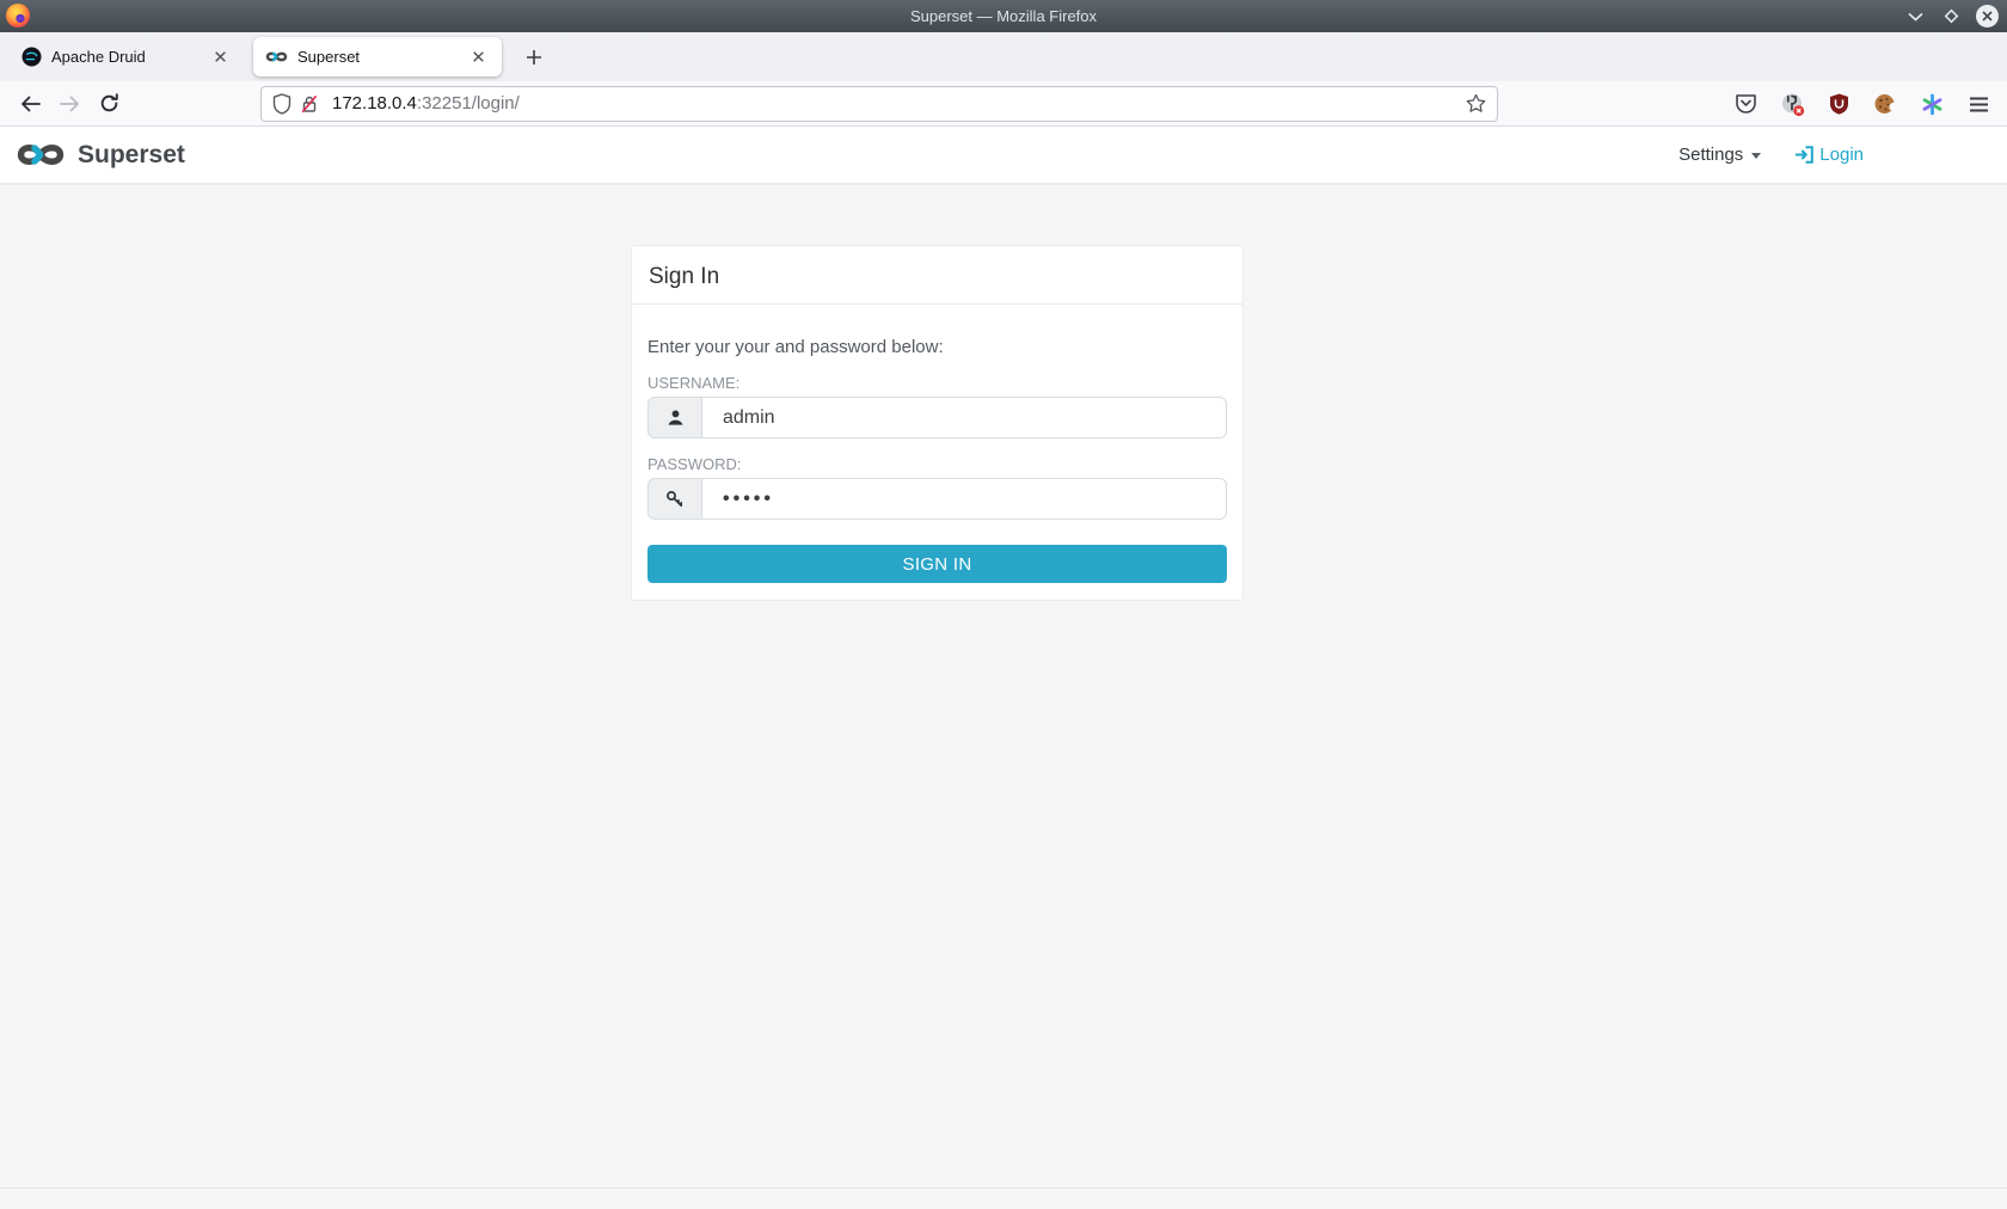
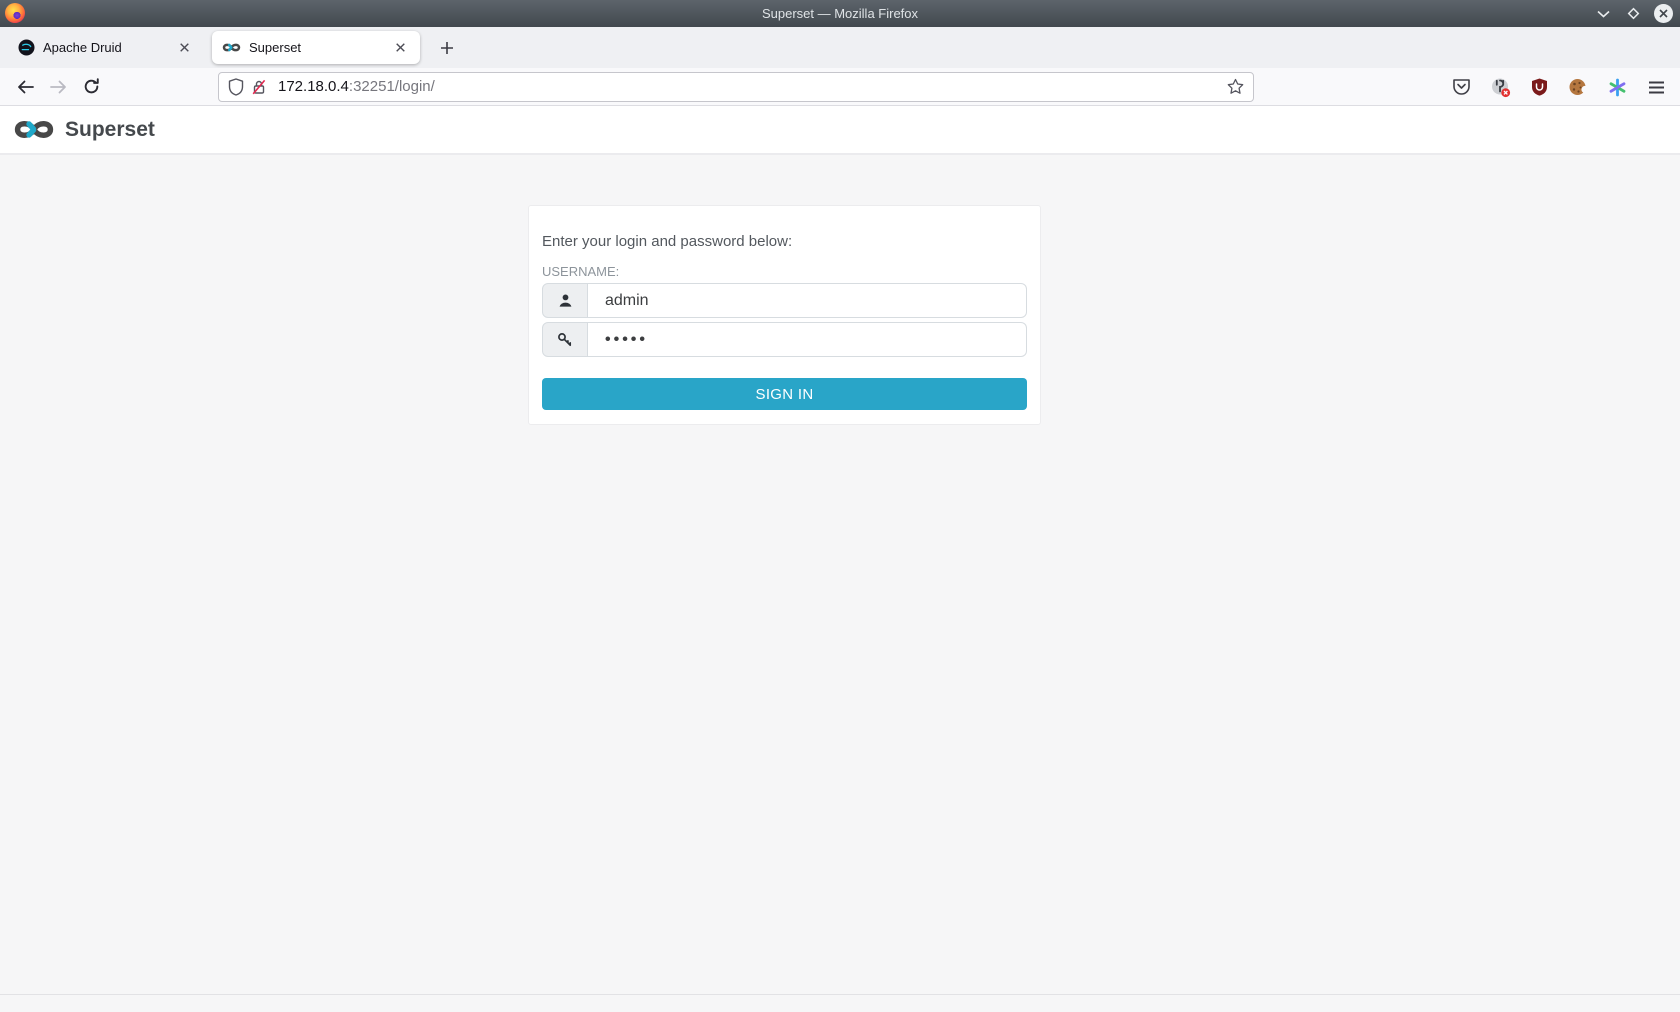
  Superset — Mozilla Firefox
  Apache Druid
  Superset
  172.18.0.4:32251/login/
  Superset
- Settings
- Login
- Sign In
- Enter your your and password below:
+ Enter your login and password below:
  USERNAME:
  admin
- PASSWORD:
  •••••
  SIGN IN
